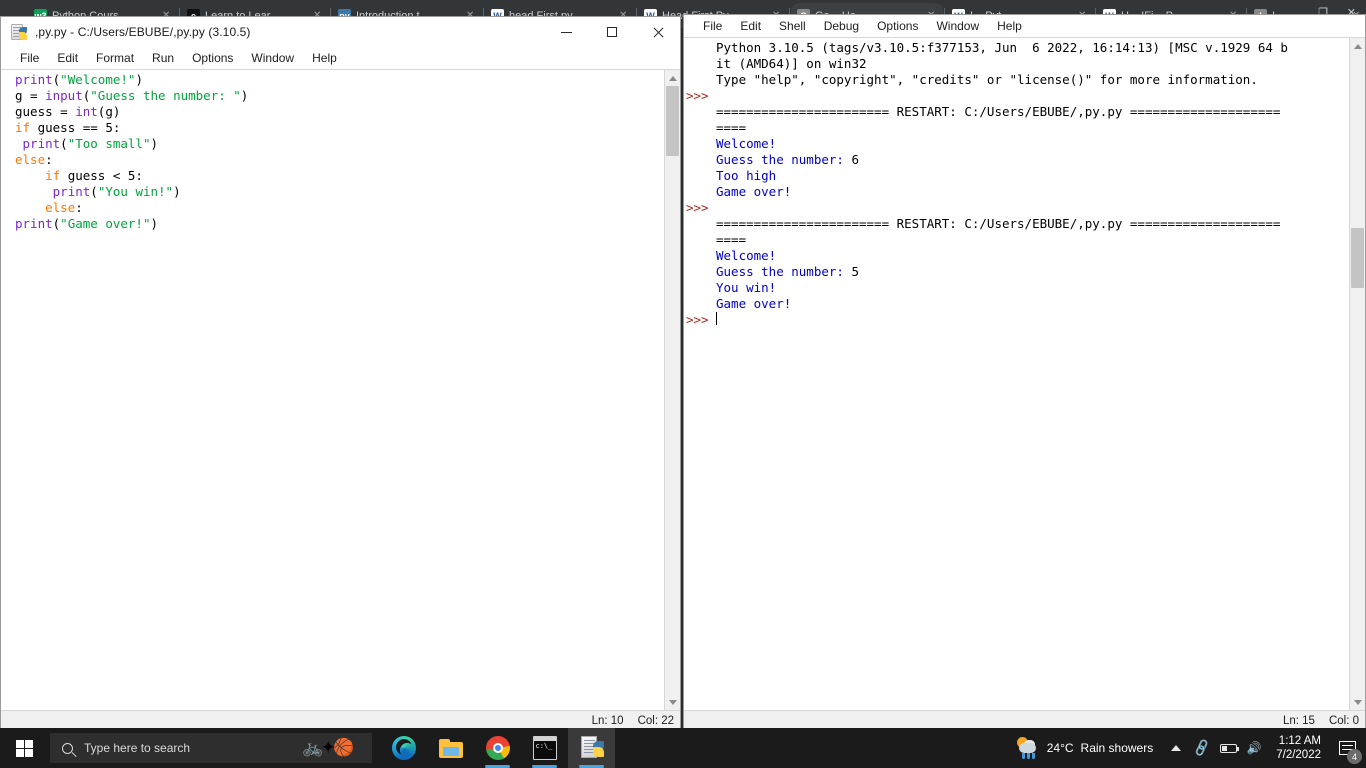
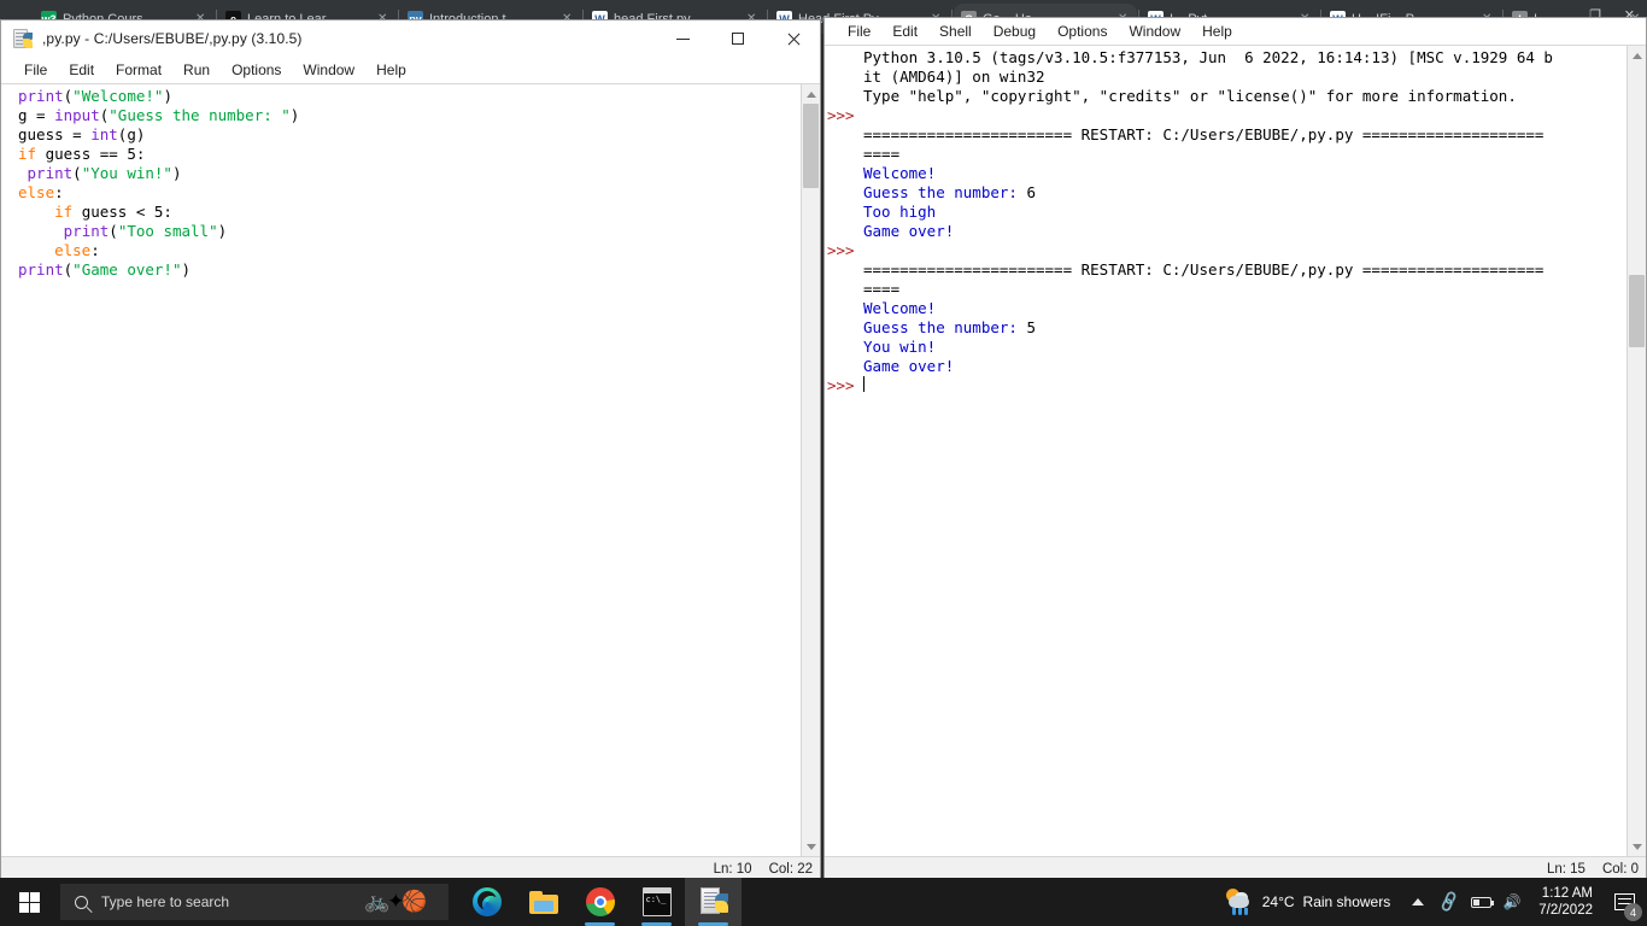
  ❐
  ✕
  ,py.py - C:/Users/EBUBE/,py.py (3.10.5)
  File
  Edit
  Format
  Run
  Options
  Window
  Help
  print("Welcome!")
  g = input("Guess the number: ")
  guess = int(g)
  if guess == 5:
- print("Too small")
+ print("You win!")
  else:
  if guess < 5:
- print("You win!")
+ print("Too small")
  else:
  print("Game over!")
  Ln: 10
  Col: 22
  File
  Edit
  Shell
  Debug
  Options
  Window
  Help
  Python 3.10.5 (tags/v3.10.5:f377153, Jun 6 2022, 16:14:13) [MSC v.1929 64 b
  it (AMD64)] on win32
  Type "help", "copyright", "credits" or "license()" for more information.
  >>>
  ======================= RESTART: C:/Users/EBUBE/,py.py ====================
  ====
  Welcome!
  Guess the number:
  6
  Too high
  Game over!
  >>>
  ======================= RESTART: C:/Users/EBUBE/,py.py ====================
  ====
  Welcome!
  Guess the number:
  5
  You win!
  Game over!
  >>>
  Ln: 15
  Col: 0
  Type here to search
  🚲✦🏀
  24°C
  Rain showers
  🔊
  1:12 AM
  7/2/2022
  4
